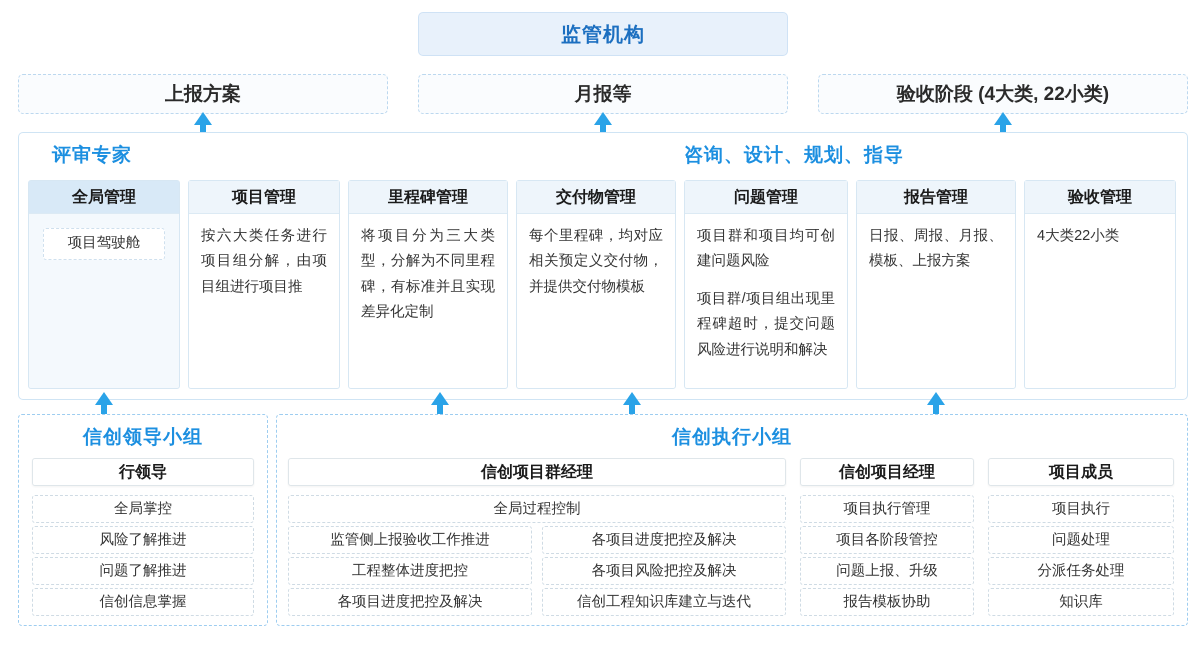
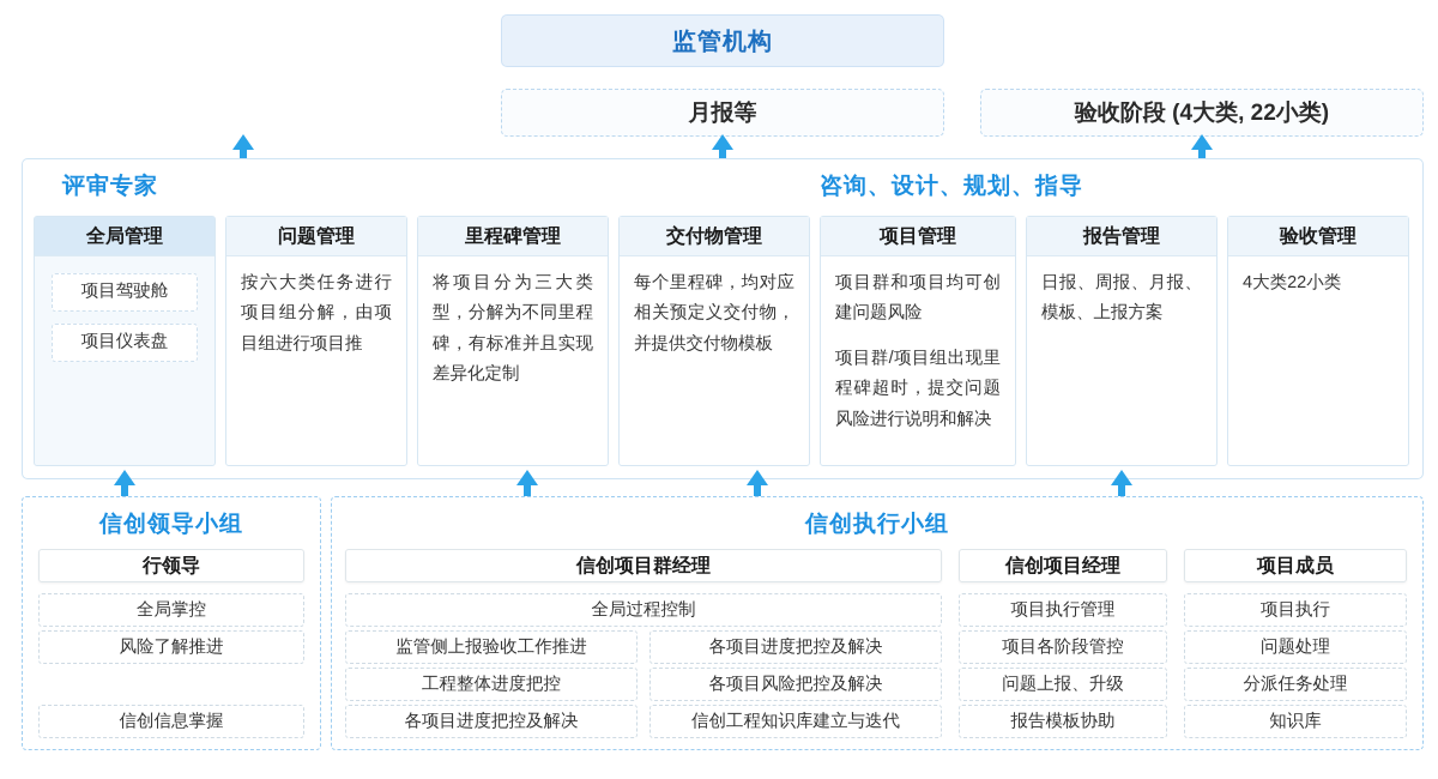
  监管机构
- 上报方案
  月报等
  验收阶段 (4大类, 22小类)
  评审专家
  咨询、设计、规划、指导
  全局管理
  项目驾驶舱
+ 项目仪表盘
- 项目管理
+ 问题管理
  按六大类任务进行项目组分解，由项目组进行项目推
  里程碑管理
  将项目分为三大类型，分解为不同里程碑，有标准并且实现差异化定制
  交付物管理
  每个里程碑，均对应相关预定义交付物，并提供交付物模板
- 问题管理
+ 项目管理
  项目群和项目均可创建问题风险
  项目群/项目组出现里程碑超时，提交问题风险进行说明和解决
  报告管理
  日报、周报、月报、模板、上报方案
  验收管理
  4大类22小类
  信创领导小组
  信创执行小组
  行领导
  全局掌控
  风险了解推进
- 问题了解推进
  信创信息掌握
  信创项目群经理
  全局过程控制
  监管侧上报验收工作推进
  工程整体进度把控
  各项目进度把控及解决
  各项目进度把控及解决
  各项目风险把控及解决
  信创工程知识库建立与迭代
  信创项目经理
  项目执行管理
  项目各阶段管控
  问题上报、升级
  报告模板协助
  项目成员
  项目执行
  问题处理
  分派任务处理
  知识库
